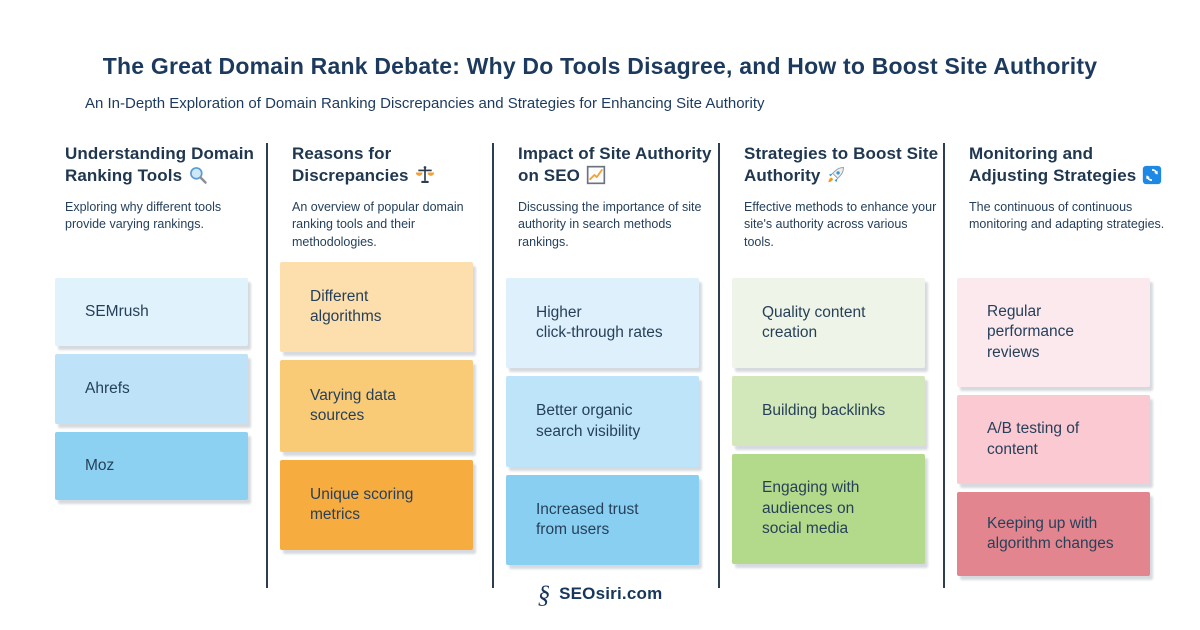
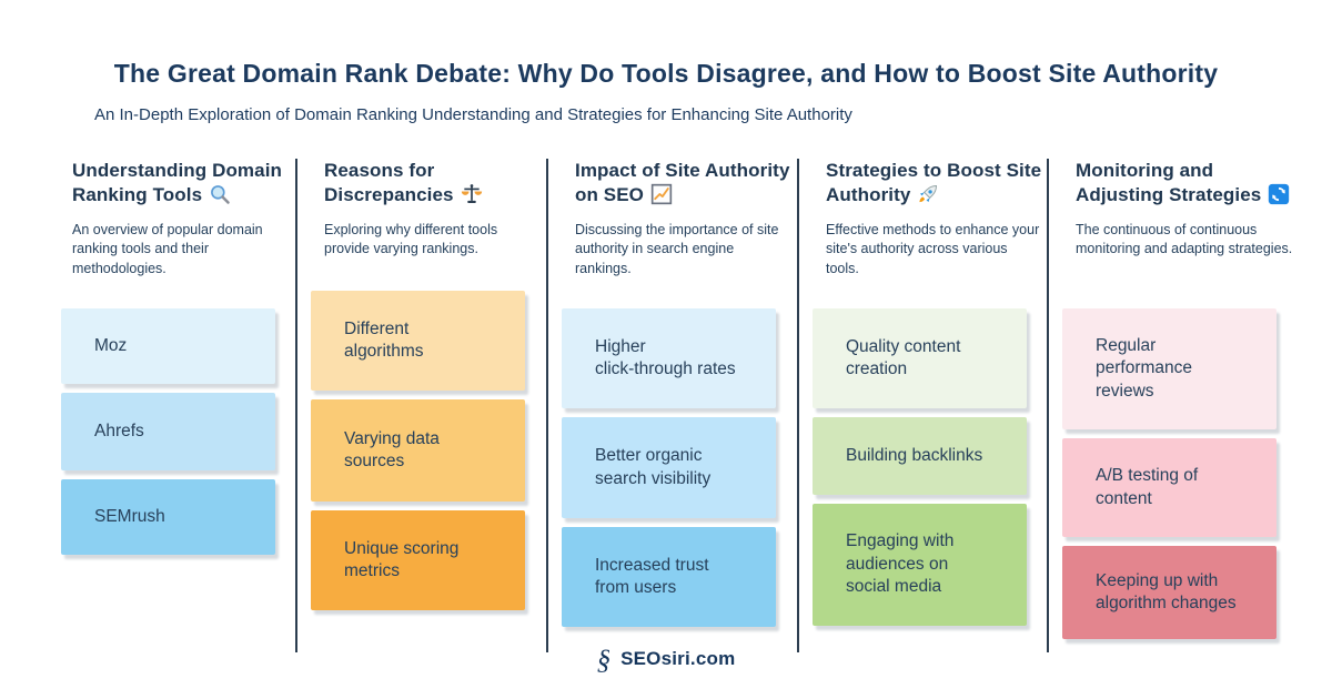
  The Great Domain Rank Debate: Why Do Tools Disagree, and How to Boost Site Authority
- An In-Depth Exploration of Domain Ranking Discrepancies and Strategies for Enhancing Site Authority
+ An In-Depth Exploration of Domain Ranking Understanding and Strategies for Enhancing Site Authority
  Understanding Domain
  Ranking Tools
- Exploring why different tools provide varying rankings.
+ An overview of popular domain ranking tools and their methodologies.
- SEMrush
+ Moz
  Ahrefs
- Moz
+ SEMrush
  Reasons for
  Discrepancies
- An overview of popular domain ranking tools and their methodologies.
+ Exploring why different tools provide varying rankings.
  Different
  algorithms
  Varying data
  sources
  Unique scoring
  metrics
  Impact of Site Authority
  on SEO
- Discussing the importance of site authority in search methods rankings.
+ Discussing the importance of site authority in search engine rankings.
  Higher
  click-through rates
  Better organic
  search visibility
  Increased trust
  from users
  Strategies to Boost Site
  Authority
  Effective methods to enhance your site's authority across various tools.
  Quality content
  creation
  Building backlinks
  Engaging with
  audiences on
  social media
  Monitoring and
  Adjusting Strategies
  The continuous of continuous monitoring and adapting strategies.
  Regular
  performance
  reviews
  A/B testing of
  content
  Keeping up with
  algorithm changes
  § SEOsiri.com
